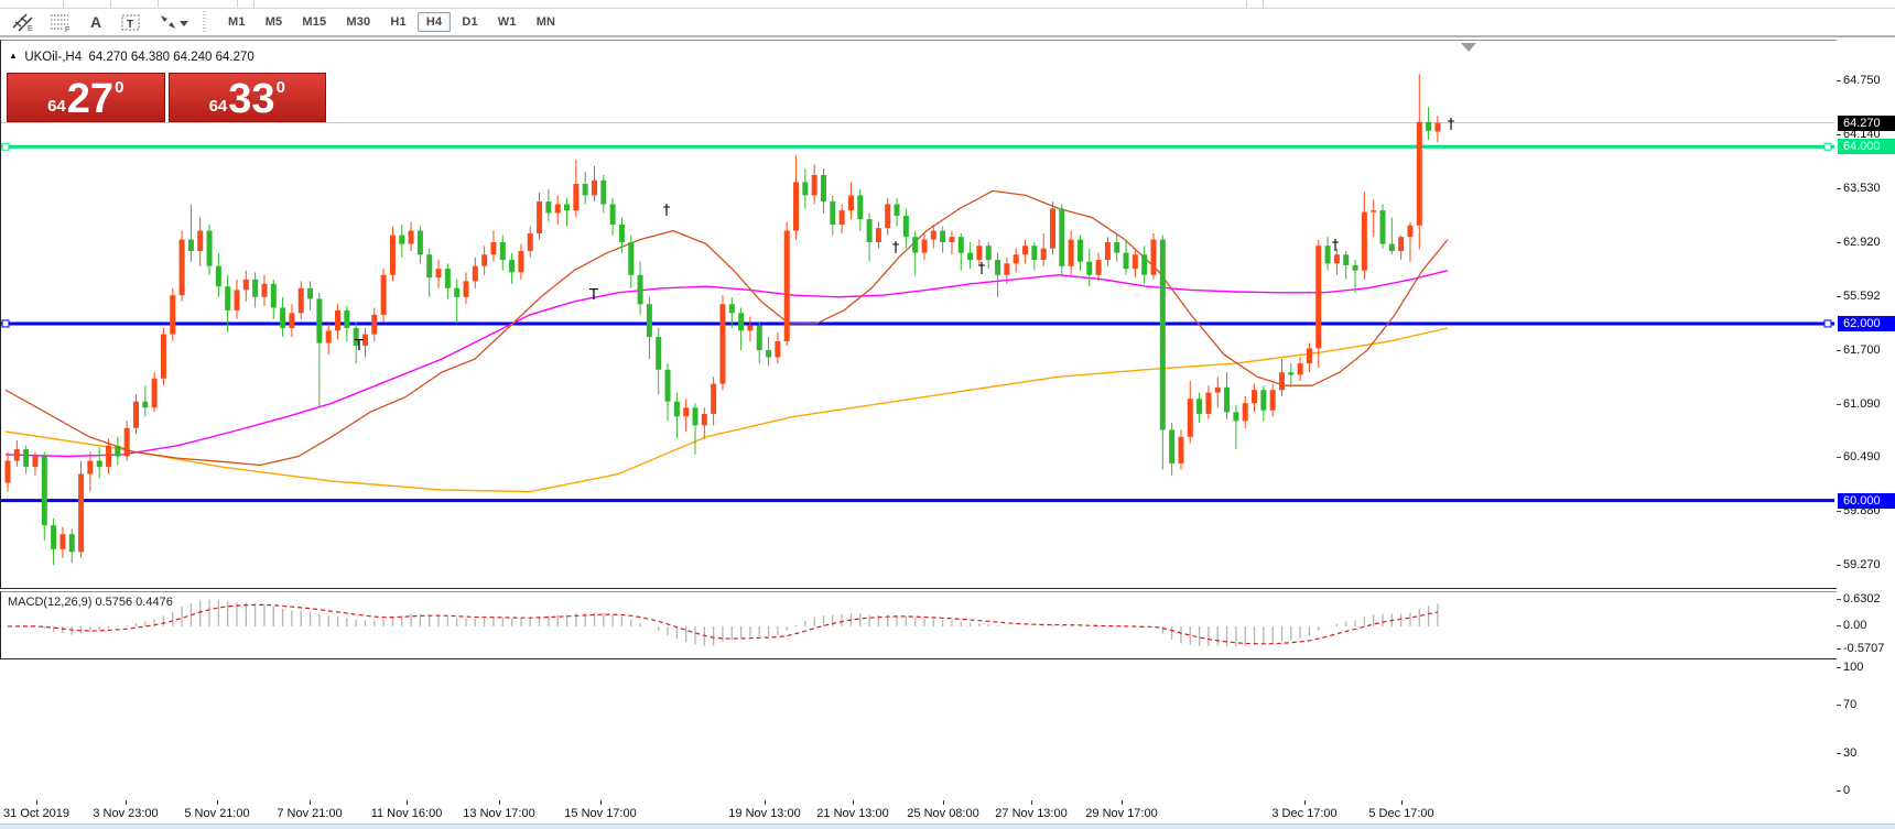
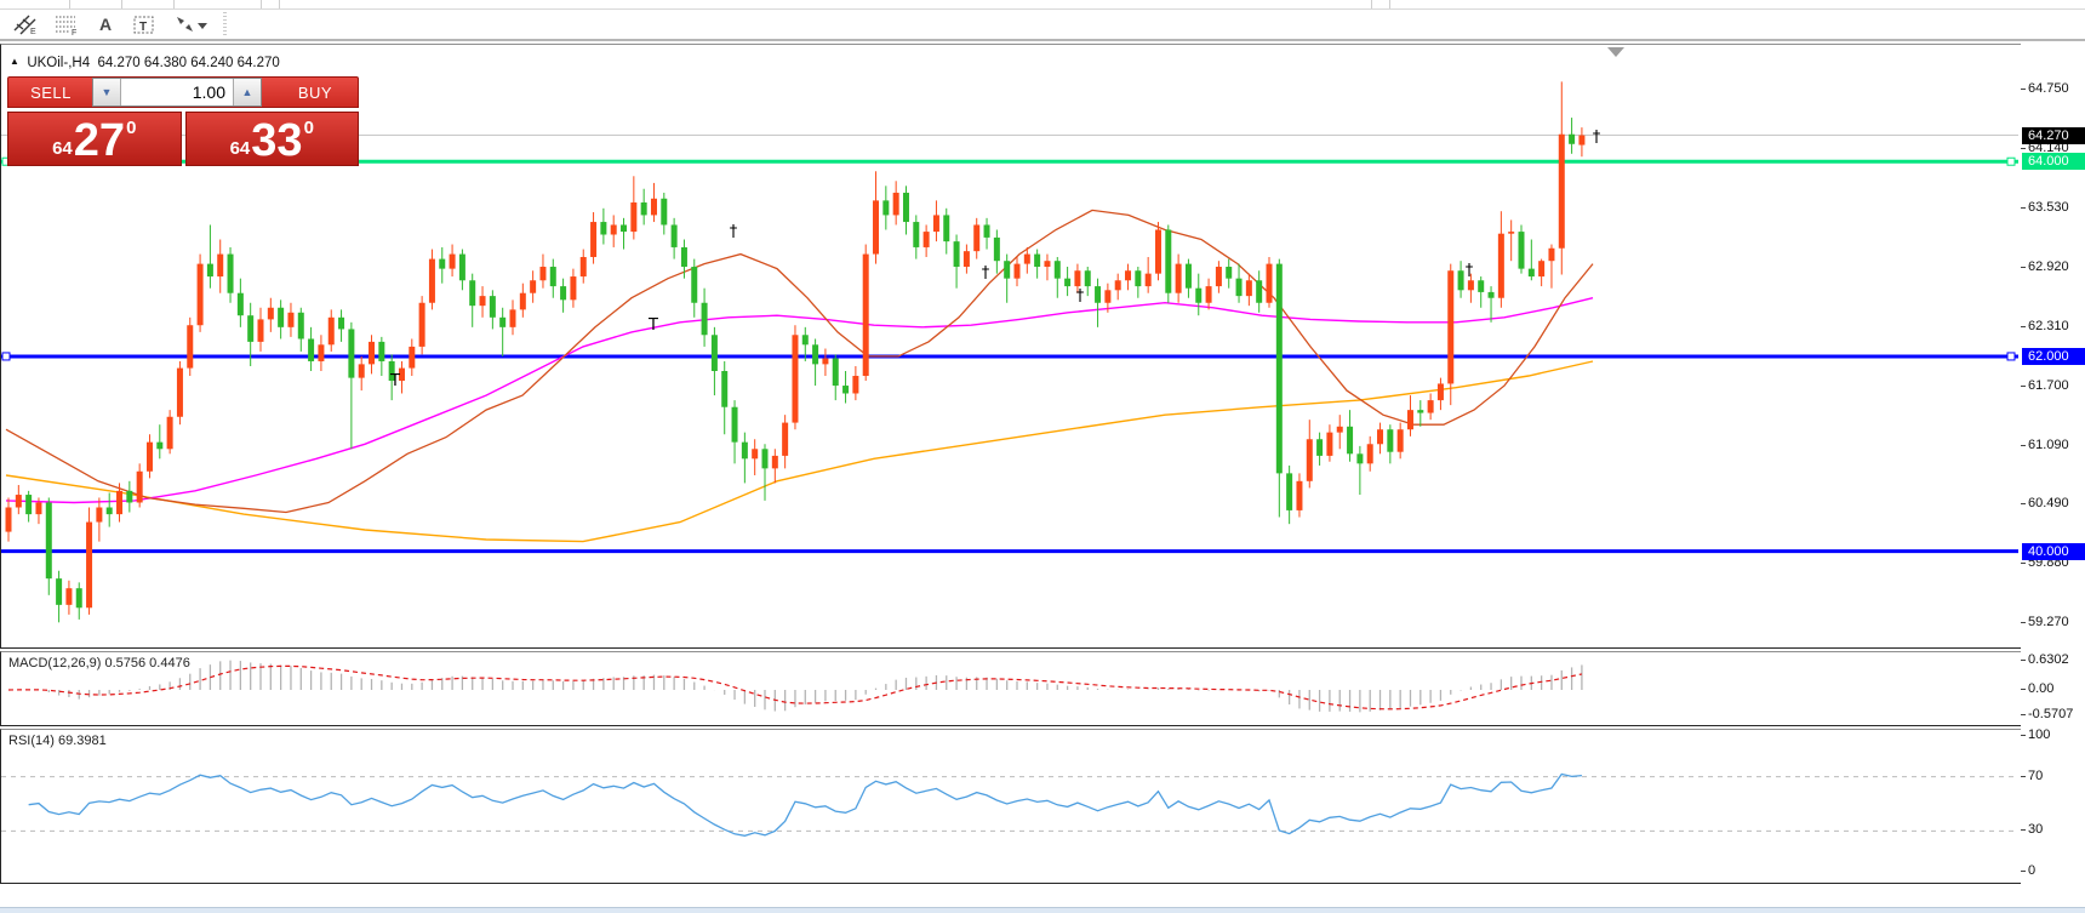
  A
  T
- M1
- M5
- M15
- M30
- H1
- H4
- D1
- W1
- MN
  T
  T
  †
  †
  †
  †
  †
  ▲ UKOil-,H4 64.270 64.380 64.240 64.270
+ SELL
+ ▼
+ 1.00
+ ▲
+ BUY
  64
  27
  0
  64
  33
  0
  MACD(12,26,9) 0.5756 0.4476
+ RSI(14) 69.3981
  64.750
  64.140
  63.530
  62.920
- 55.592
+ 62.310
  61.700
  61.090
  60.490
  59.880
  59.270
  64.270
  64.000
  62.000
- 60.000
+ 40.000
  0.6302
  0.00
  -0.5707
  100
  70
  30
  0
- 31 Oct 2019
- 3 Nov 23:00
- 5 Nov 21:00
- 7 Nov 21:00
- 11 Nov 16:00
- 13 Nov 17:00
- 15 Nov 17:00
- 19 Nov 13:00
- 21 Nov 13:00
- 25 Nov 08:00
- 27 Nov 13:00
- 29 Nov 17:00
- 3 Dec 17:00
- 5 Dec 17:00
